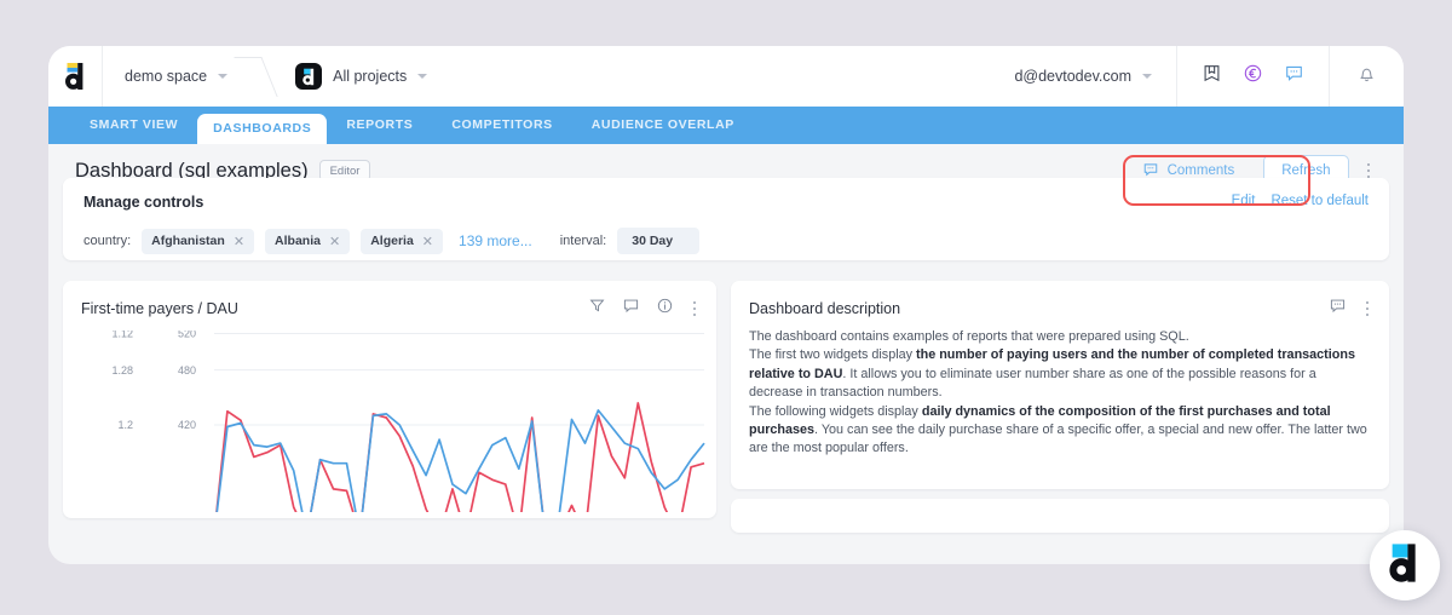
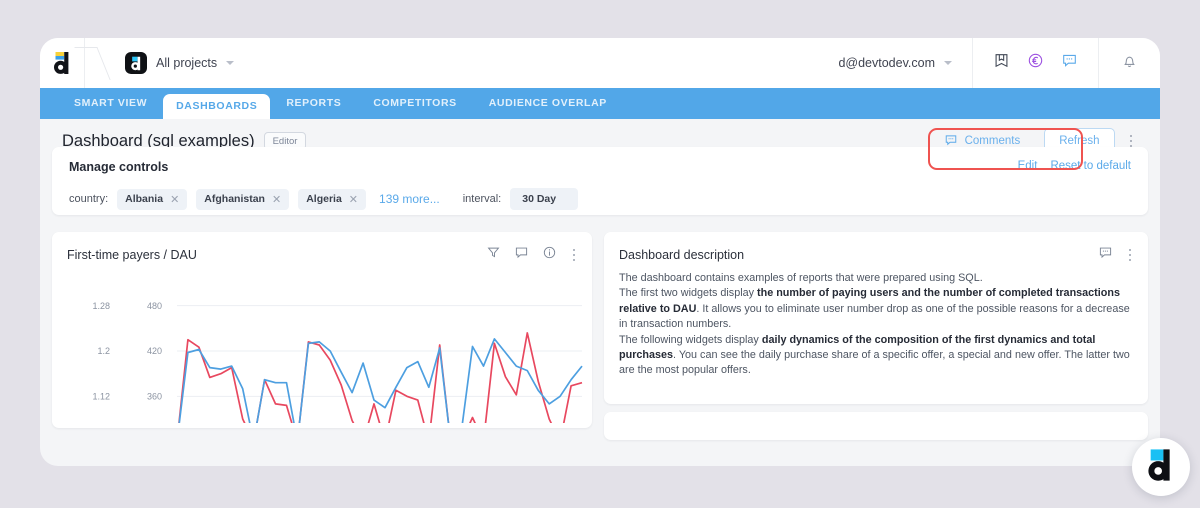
- demo space
  All projects
  d@devtodev.com
  SMART VIEW
  DASHBOARDS
  REPORTS
  COMPETITORS
  AUDIENCE OVERLAP
  Dashboard (sql examples)
  Editor
  Comments
  Refresh
  Manage controls
  Edit
  Reset to default
  country:
- Afghanistan
+ Albania
  ✕
- Albania
+ Afghanistan
  ✕
  Algeria
  ✕
  139 more...
  interval:
  30 Day
  First-time payers / DAU
  1.28
  480
  1.2
  420
  1.12
- 520
+ 360
  Dashboard description
  The dashboard contains examples of reports that were prepared using SQL.
- The first two widgets display the number of paying users and the number of completed transactions relative to DAU. It allows you to eliminate user number share as one of the possible reasons for a decrease in transaction numbers.
+ The first two widgets display the number of paying users and the number of completed transactions relative to DAU. It allows you to eliminate user number drop as one of the possible reasons for a decrease in transaction numbers.
- The following widgets display daily dynamics of the composition of the first purchases and total purchases. You can see the daily purchase share of a specific offer, a special and new offer. The latter two are the most popular offers.
+ The following widgets display daily dynamics of the composition of the first dynamics and total purchases. You can see the daily purchase share of a specific offer, a special and new offer. The latter two are the most popular offers.
